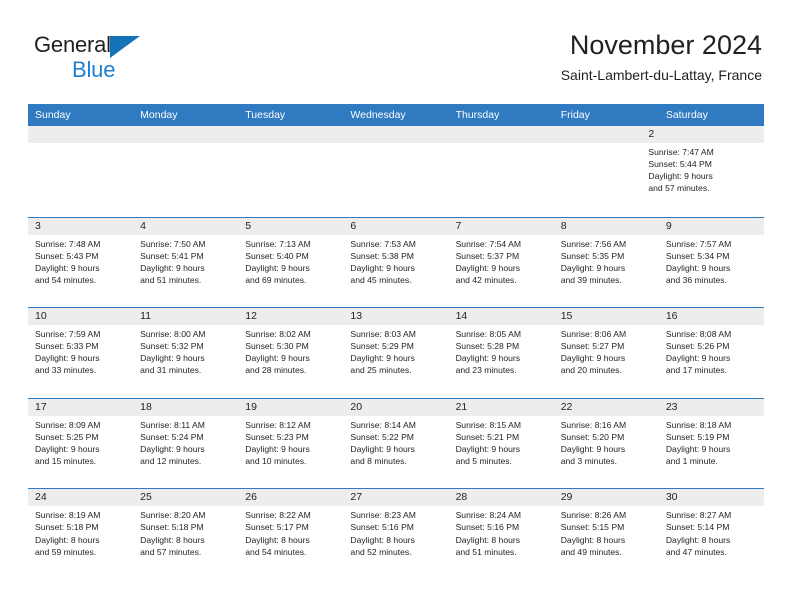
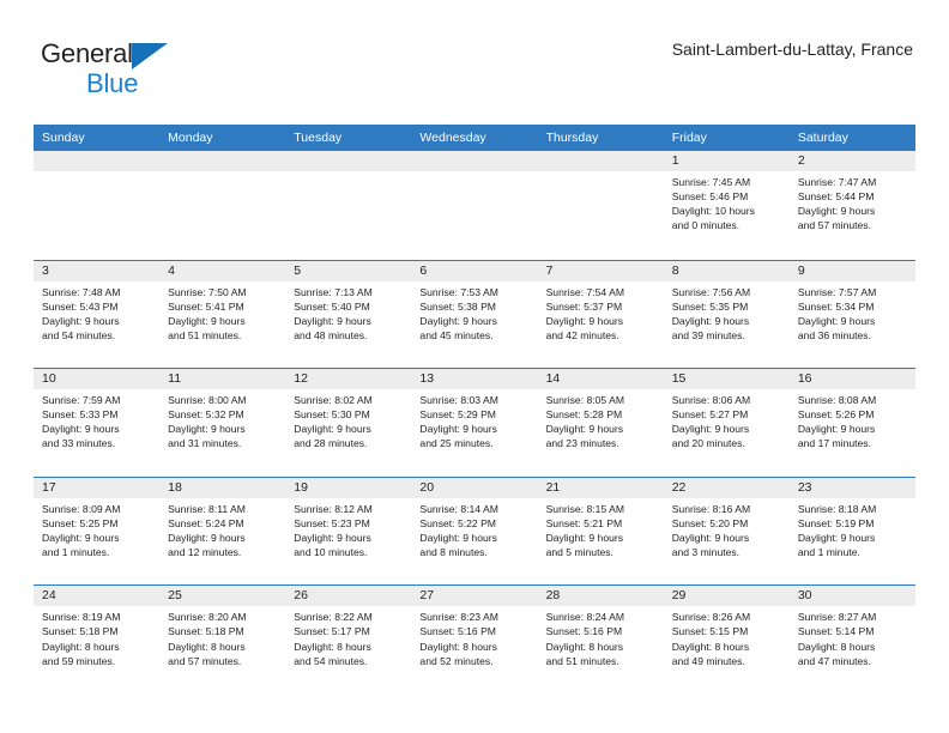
  General
  Blue
- November 2024
  Saint-Lambert-du-Lattay, France
  Sunday
  Monday
  Tuesday
  Wednesday
  Thursday
  Friday
  Saturday
+ 1
+ Sunrise: 7:45 AM
+ Sunset: 5:46 PM
+ Daylight: 10 hours
+ and 0 minutes.
  2
  Sunrise: 7:47 AM
  Sunset: 5:44 PM
  Daylight: 9 hours
  and 57 minutes.
  3
  Sunrise: 7:48 AM
  Sunset: 5:43 PM
  Daylight: 9 hours
  and 54 minutes.
  4
  Sunrise: 7:50 AM
  Sunset: 5:41 PM
  Daylight: 9 hours
  and 51 minutes.
  5
  Sunrise: 7:13 AM
  Sunset: 5:40 PM
  Daylight: 9 hours
- and 69 minutes.
+ and 48 minutes.
  6
  Sunrise: 7:53 AM
  Sunset: 5:38 PM
  Daylight: 9 hours
  and 45 minutes.
  7
  Sunrise: 7:54 AM
  Sunset: 5:37 PM
  Daylight: 9 hours
  and 42 minutes.
  8
  Sunrise: 7:56 AM
  Sunset: 5:35 PM
  Daylight: 9 hours
  and 39 minutes.
  9
  Sunrise: 7:57 AM
  Sunset: 5:34 PM
  Daylight: 9 hours
  and 36 minutes.
  10
  Sunrise: 7:59 AM
  Sunset: 5:33 PM
  Daylight: 9 hours
  and 33 minutes.
  11
  Sunrise: 8:00 AM
  Sunset: 5:32 PM
  Daylight: 9 hours
  and 31 minutes.
  12
  Sunrise: 8:02 AM
  Sunset: 5:30 PM
  Daylight: 9 hours
  and 28 minutes.
  13
  Sunrise: 8:03 AM
  Sunset: 5:29 PM
  Daylight: 9 hours
  and 25 minutes.
  14
  Sunrise: 8:05 AM
  Sunset: 5:28 PM
  Daylight: 9 hours
  and 23 minutes.
  15
  Sunrise: 8:06 AM
  Sunset: 5:27 PM
  Daylight: 9 hours
  and 20 minutes.
  16
  Sunrise: 8:08 AM
  Sunset: 5:26 PM
  Daylight: 9 hours
  and 17 minutes.
  17
  Sunrise: 8:09 AM
  Sunset: 5:25 PM
  Daylight: 9 hours
- and 15 minutes.
+ and 1 minutes.
  18
  Sunrise: 8:11 AM
  Sunset: 5:24 PM
  Daylight: 9 hours
  and 12 minutes.
  19
  Sunrise: 8:12 AM
  Sunset: 5:23 PM
  Daylight: 9 hours
  and 10 minutes.
  20
  Sunrise: 8:14 AM
  Sunset: 5:22 PM
  Daylight: 9 hours
  and 8 minutes.
  21
  Sunrise: 8:15 AM
  Sunset: 5:21 PM
  Daylight: 9 hours
  and 5 minutes.
  22
  Sunrise: 8:16 AM
  Sunset: 5:20 PM
  Daylight: 9 hours
  and 3 minutes.
  23
  Sunrise: 8:18 AM
  Sunset: 5:19 PM
  Daylight: 9 hours
  and 1 minute.
  24
  Sunrise: 8:19 AM
  Sunset: 5:18 PM
  Daylight: 8 hours
  and 59 minutes.
  25
  Sunrise: 8:20 AM
  Sunset: 5:18 PM
  Daylight: 8 hours
  and 57 minutes.
  26
  Sunrise: 8:22 AM
  Sunset: 5:17 PM
  Daylight: 8 hours
  and 54 minutes.
  27
  Sunrise: 8:23 AM
  Sunset: 5:16 PM
  Daylight: 8 hours
  and 52 minutes.
  28
  Sunrise: 8:24 AM
  Sunset: 5:16 PM
  Daylight: 8 hours
  and 51 minutes.
  29
  Sunrise: 8:26 AM
  Sunset: 5:15 PM
  Daylight: 8 hours
  and 49 minutes.
  30
  Sunrise: 8:27 AM
  Sunset: 5:14 PM
  Daylight: 8 hours
  and 47 minutes.
